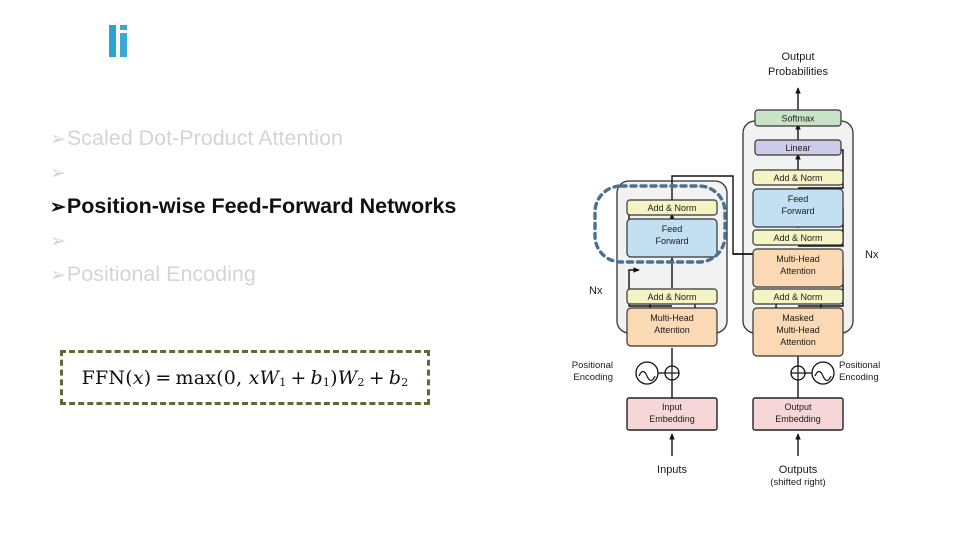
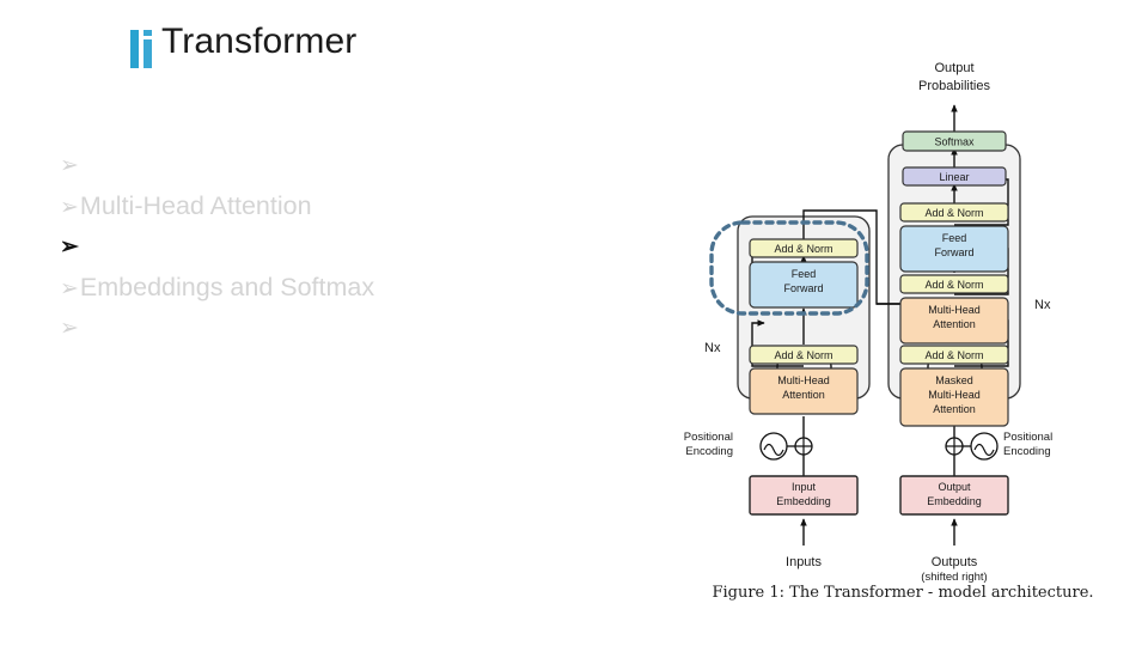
+ Transformer
  ➢
- Scaled Dot-Product Attention
  ➢
+ Multi-Head Attention
  ➢
- Position-wise Feed-Forward Networks
  ➢
+ Embeddings and Softmax
  ➢
- Positional Encoding
- FFN(x) = max(0, xW1 + b1)W2 + b2
  Softmax
  Linear
  Add & Norm
  Feed
  Forward
  Add & Norm
  Multi-Head
  Attention
  Add & Norm
  Masked
  Multi-Head
  Attention
  Add & Norm
  Feed
  Forward
  Add & Norm
  Multi-Head
  Attention
  Nx
  Nx
  Positional
  Encoding
  Positional
  Encoding
  Input
  Embedding
  Output
  Embedding
  Inputs
  Outputs
  (shifted right)
  Output
  Probabilities
+ Figure 1: The Transformer - model architecture.
